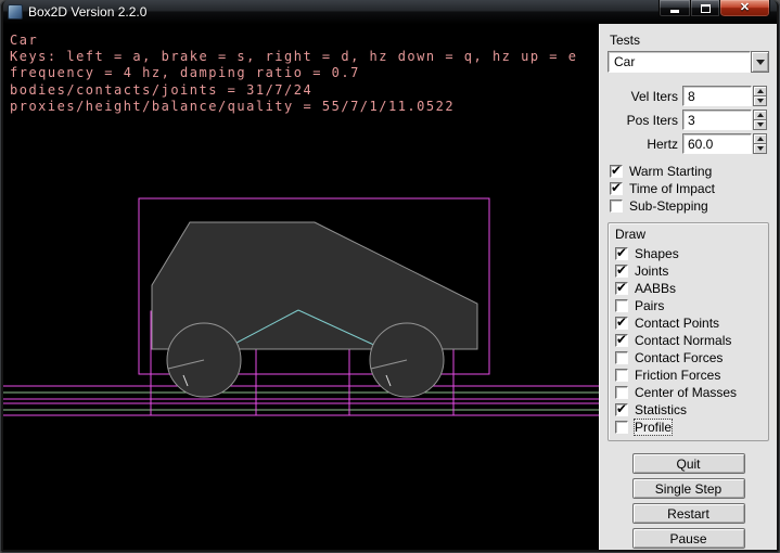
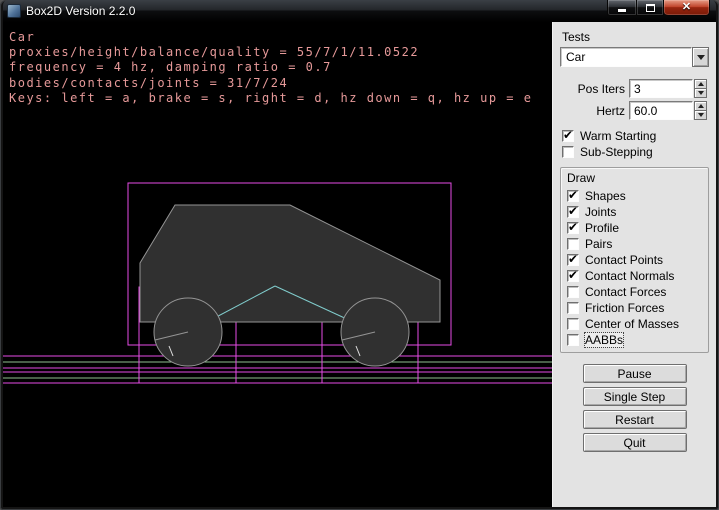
  Box2D Version 2.2.0
  ✕
  Car
- Keys: left = a, brake = s, right = d, hz down = q, hz up = e
+ proxies/height/balance/quality = 55/7/1/11.0522
  frequency = 4 hz, damping ratio = 0.7
  bodies/contacts/joints = 31/7/24
- proxies/height/balance/quality = 55/7/1/11.0522
+ Keys: left = a, brake = s, right = d, hz down = q, hz up = e
  Tests
  Car
- Vel Iters
- 8
  Pos Iters
  3
  Hertz
  60.0
  Warm Starting
- Time of Impact
  Sub-Stepping
  Draw
  Shapes
  Joints
- AABBs
+ Profile
  Pairs
  Contact Points
  Contact Normals
  Contact Forces
  Friction Forces
  Center of Masses
- Statistics
- Profile
+ AABBs
- Quit
+ Pause
  Single Step
  Restart
- Pause
+ Quit
